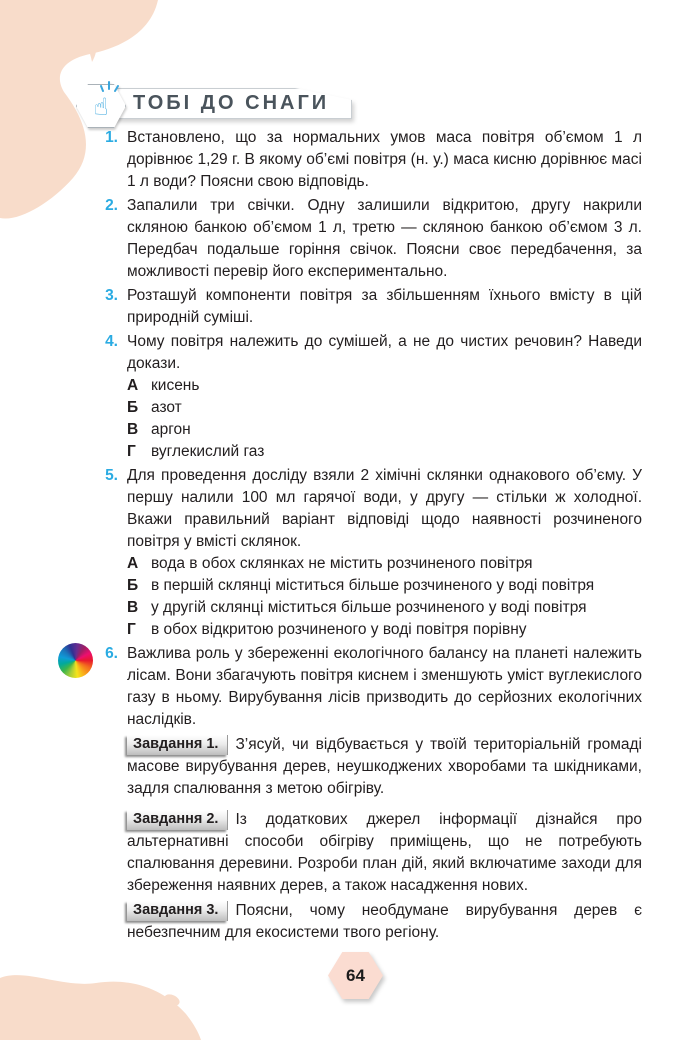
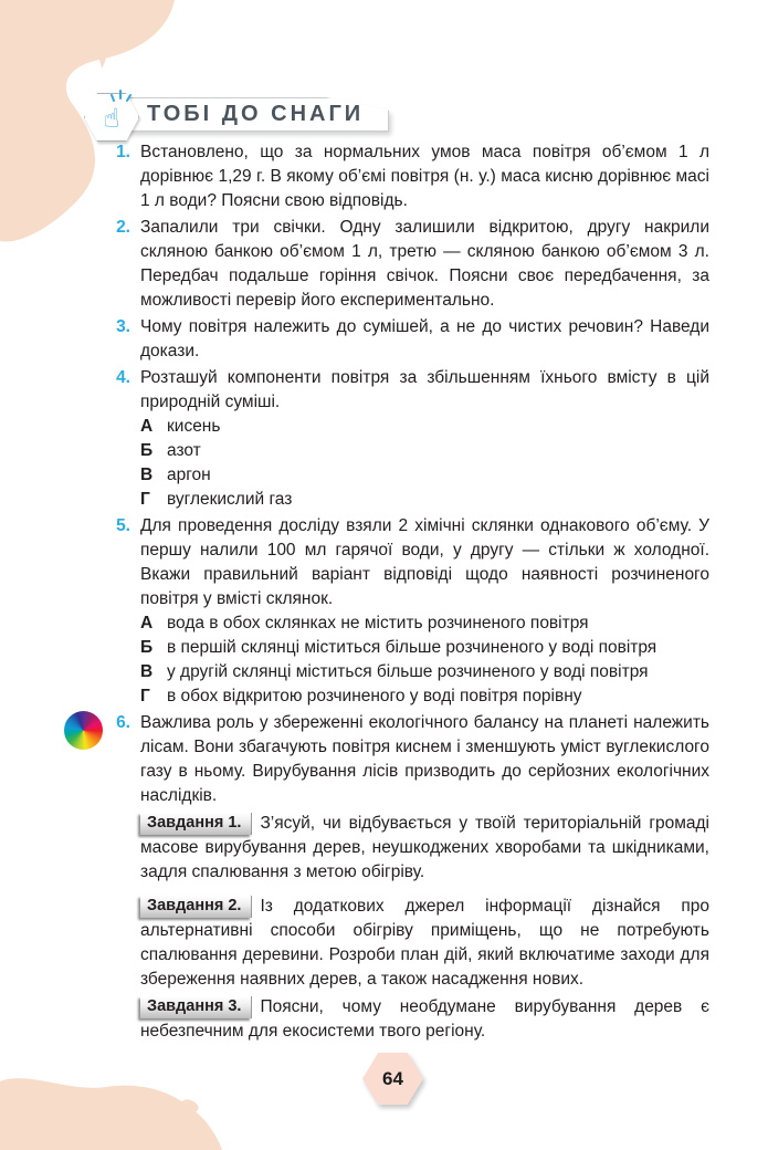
  ТОБІ ДО СНАГИ
  ☝
  1.
  Встановлено, що за нормальних умов маса повітря об’ємом 1 л дорівнює 1,29 г. В якому об’ємі повітря (н. у.) маса кисню дорівнює масі 1 л води? Поясни свою відповідь.
  2.
  Запалили три свічки. Одну залишили відкритою, другу накрили скляною банкою об’ємом 1 л, третю — скляною банкою об’ємом 3 л. Передбач подальше горіння свічок. Поясни своє передбачення, за можливості перевір його експериментально.
  3.
- Розташуй компоненти повітря за збільшенням їхнього вмісту в цій природній суміші.
+ Чому повітря належить до сумішей, а не до чистих речовин? Наведи докази.
  4.
- Чому повітря належить до сумішей, а не до чистих речовин? Наведи докази.
+ Розташуй компоненти повітря за збільшенням їхнього вмісту в цій природній суміші.
  А
  кисень
  Б
  азот
  В
  аргон
  Г
  вуглекислий газ
  5.
  Для проведення досліду взяли 2 хімічні склянки однакового об’єму. У першу налили 100 мл гарячої води, у другу — стільки ж холодної. Вкажи правильний варіант відповіді щодо наявності розчиненого повітря у вмісті склянок.
  А
  вода в обох склянках не містить розчиненого повітря
  Б
  в першій склянці міститься більше розчиненого у воді повітря
  В
  у другій склянці міститься більше розчиненого у воді повітря
  Г
  в обох відкритою розчиненого у воді повітря порівну
  6.
  Важлива роль у збереженні екологічного балансу на планеті належить лісам. Вони збагачують повітря киснем і зменшують уміст вуглекислого газу в ньому. Вирубування лісів призводить до серйозних екологічних наслідків.
  Завдання 1. З’ясуй, чи відбувається у твоїй територіальній громаді масове вирубування дерев, неушкоджених хворобами та шкідниками, задля спалювання з метою обігріву.
  Завдання 2. Із додаткових джерел інформації дізнайся про альтернативні способи обігріву приміщень, що не потребують спалювання деревини. Розроби план дій, який включатиме заходи для збереження наявних дерев, а також насадження нових.
  Завдання 3. Поясни, чому необдумане вирубування дерев є небезпечним для екосистеми твого регіону.
  64
